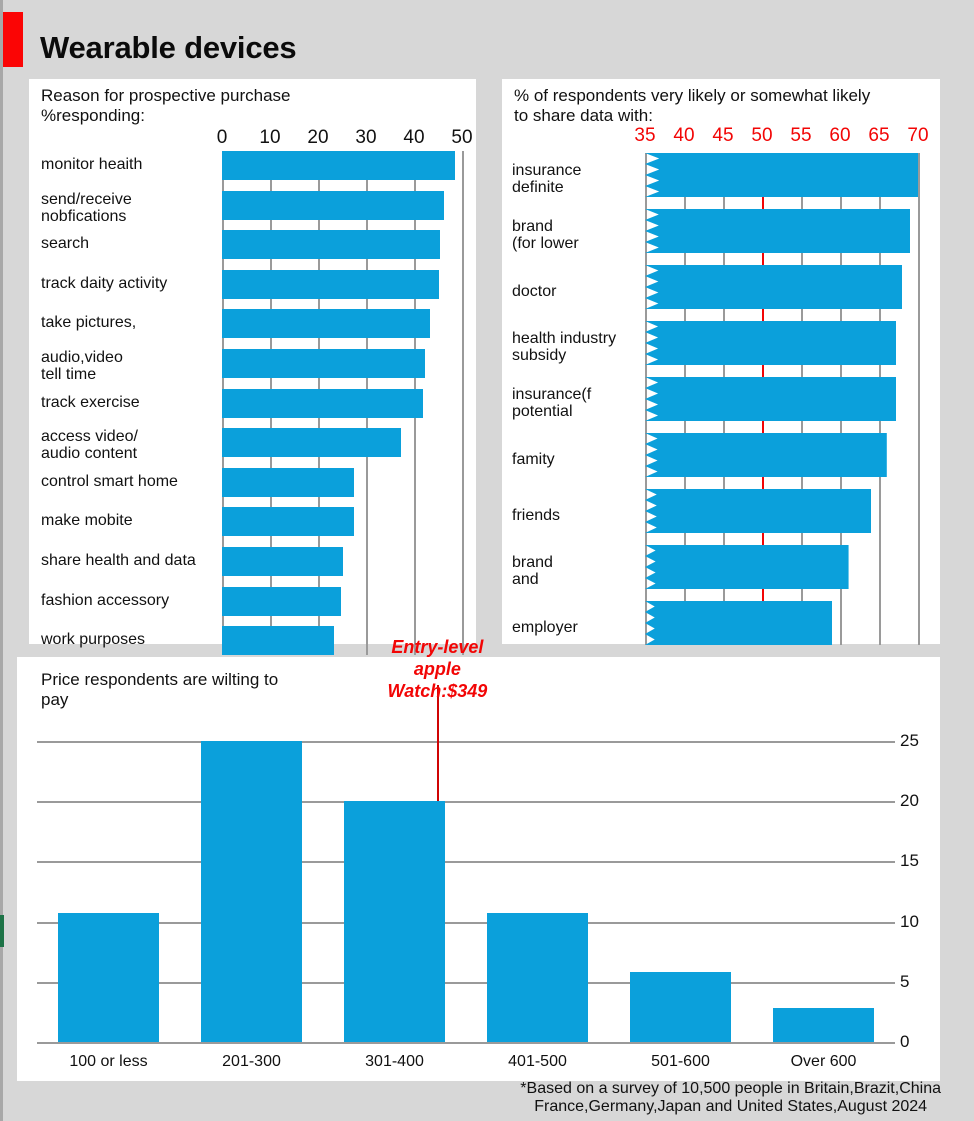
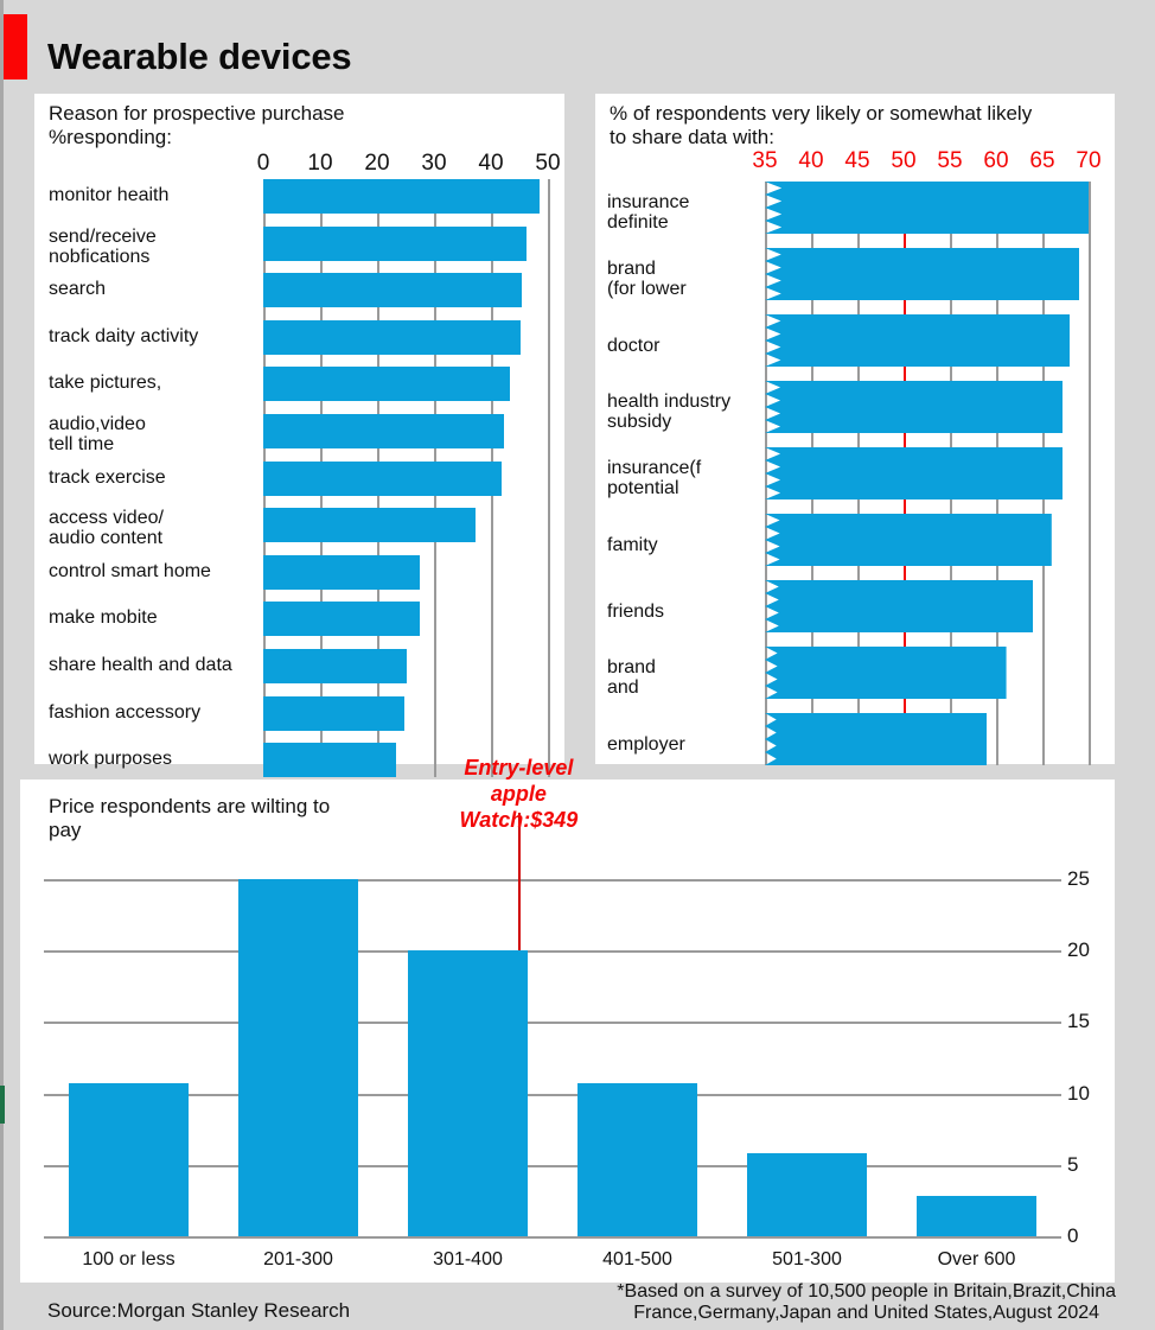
  Wearable devices
  Reason for prospective purchase
  %responding:
  0
  10
  20
  30
  40
  50
  monitor heaith
  send/receive
  nobfications
  search
  track daity activity
  take pictures,
  audio,video
  tell time
  track exercise
  access video/
  audio content
  control smart home
  make mobite
  share health and data
  fashion accessory
  work purposes
  % of respondents very likely or somewhat likely
  to share data with:
  35
  40
  45
  50
  55
  60
  65
  70
  insurance
  definite
  brand
  (for lower
  doctor
  health industry
  subsidy
  insurance(f
  potential
  famity
  friends
  brand
  and
  employer
  Price respondents are wilting to
  pay
  0
  5
  10
  15
  20
  25
  100 or less
  201-300
  301-400
  401-500
- 501-600
+ 501-300
  Over 600
  Entry-level
  apple
  Watch:$349
+ Source:Morgan Stanley Research
  *Based on a survey of 10,500 people in Britain,Brazit,China
  France,Germany,Japan and United States,August 2024
